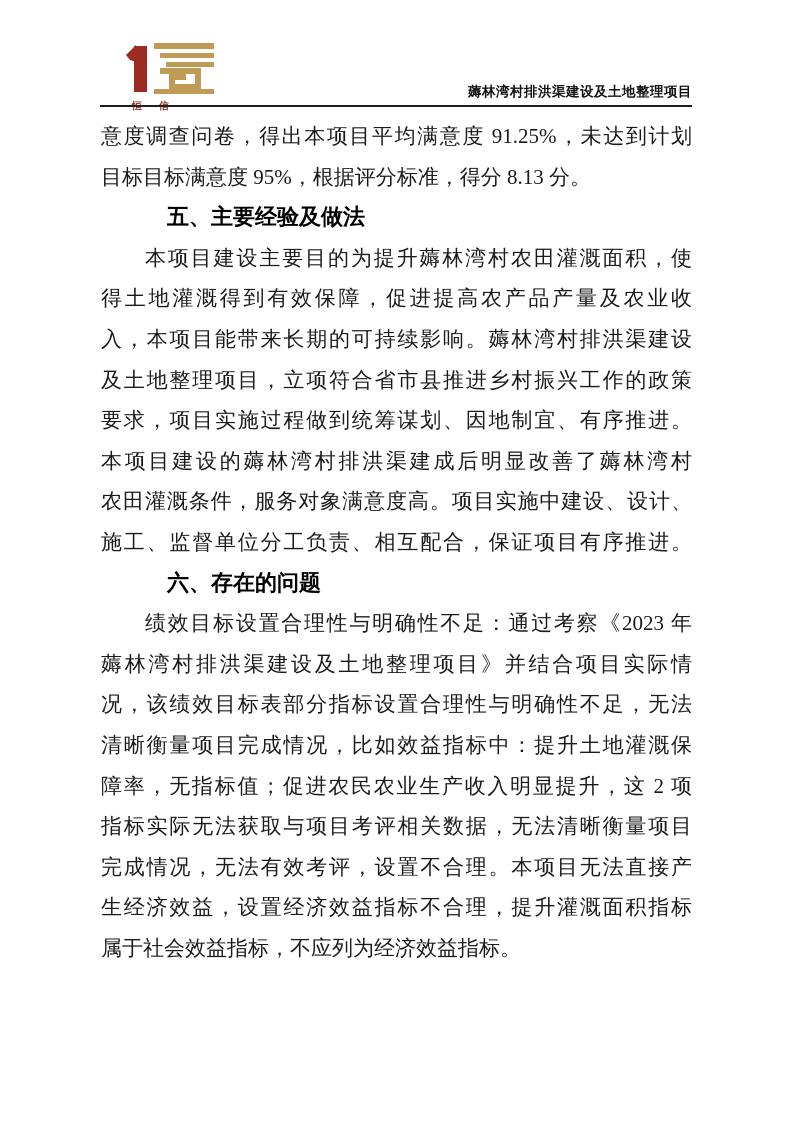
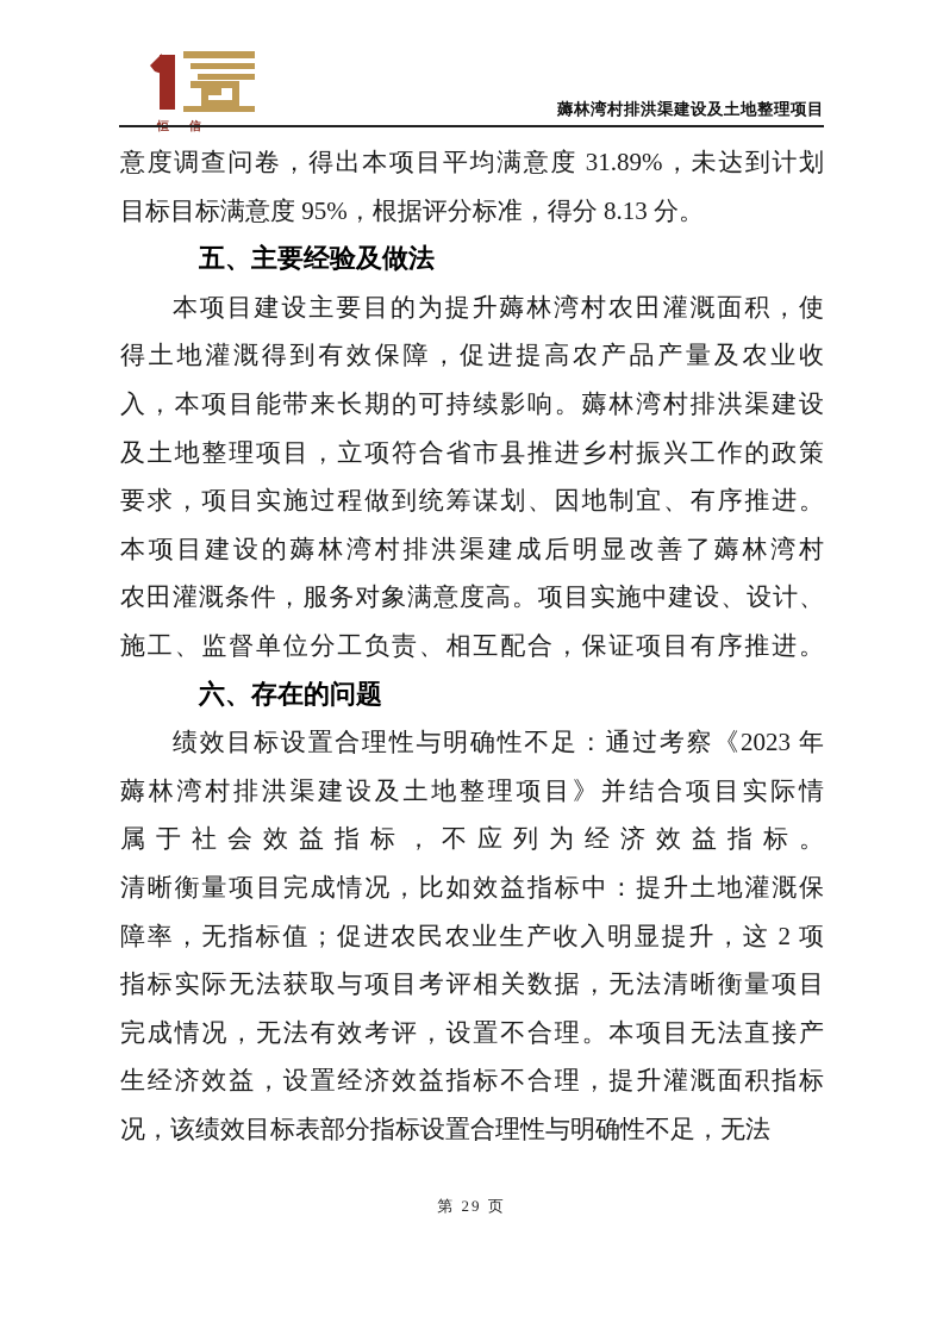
  薅林湾村排洪渠建设及土地整理项目
- 意度调查问卷，得出本项目平均满意度 91.25%，未达到计划
+ 意度调查问卷，得出本项目平均满意度 31.89%，未达到计划
  目标目标满意度 95%，根据评分标准，得分 8.13 分。
  五、主要经验及做法
  本项目建设主要目的为提升薅林湾村农田灌溉面积，使
  得土地灌溉得到有效保障，促进提高农产品产量及农业收
  入，本项目能带来长期的可持续影响。薅林湾村排洪渠建设
  及土地整理项目，立项符合省市县推进乡村振兴工作的政策
  要求，项目实施过程做到统筹谋划、因地制宜、有序推进。
  本项目建设的薅林湾村排洪渠建成后明显改善了薅林湾村
  农田灌溉条件，服务对象满意度高。项目实施中建设、设计、
  施工、监督单位分工负责、相互配合，保证项目有序推进。
  六、存在的问题
  绩效目标设置合理性与明确性不足：通过考察《2023 年
  薅林湾村排洪渠建设及土地整理项目》并结合项目实际情
- 况，该绩效目标表部分指标设置合理性与明确性不足，无法
+ 属于社会效益指标，不应列为经济效益指标。
  清晰衡量项目完成情况，比如效益指标中：提升土地灌溉保
  障率，无指标值；促进农民农业生产收入明显提升，这 2 项
  指标实际无法获取与项目考评相关数据，无法清晰衡量项目
  完成情况，无法有效考评，设置不合理。本项目无法直接产
  生经济效益，设置经济效益指标不合理，提升灌溉面积指标
- 属于社会效益指标，不应列为经济效益指标。
+ 况，该绩效目标表部分指标设置合理性与明确性不足，无法
+ 第 29 页
